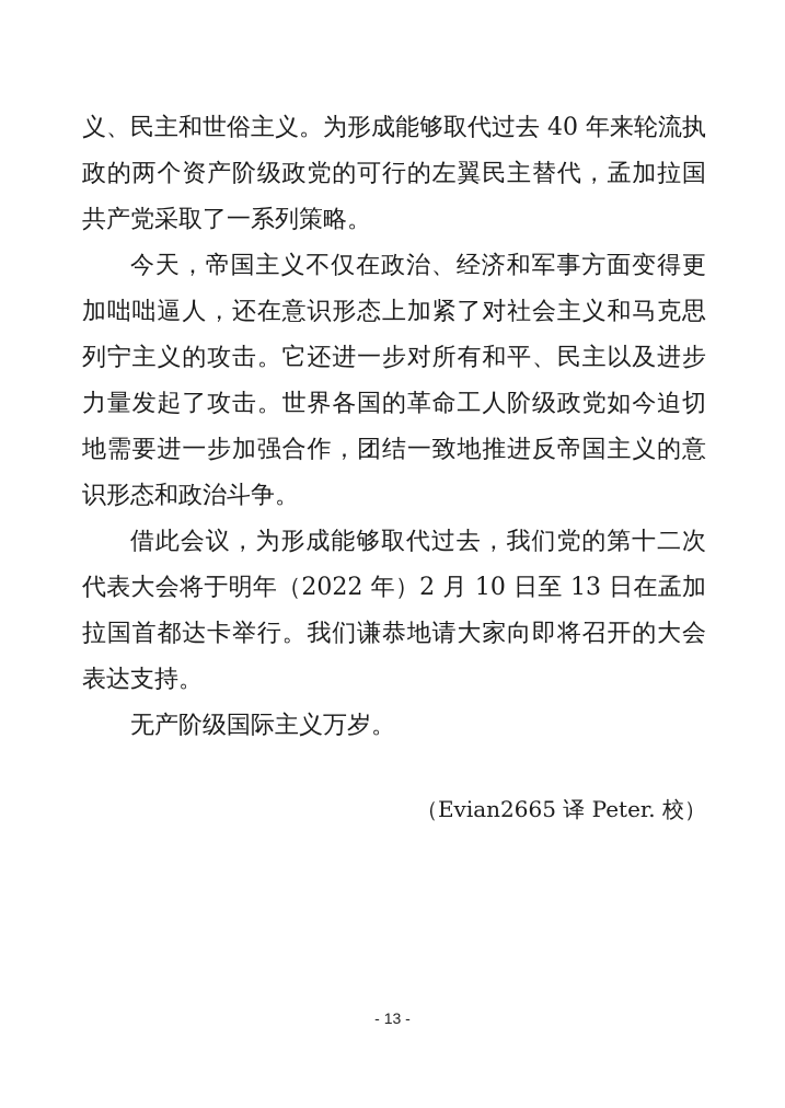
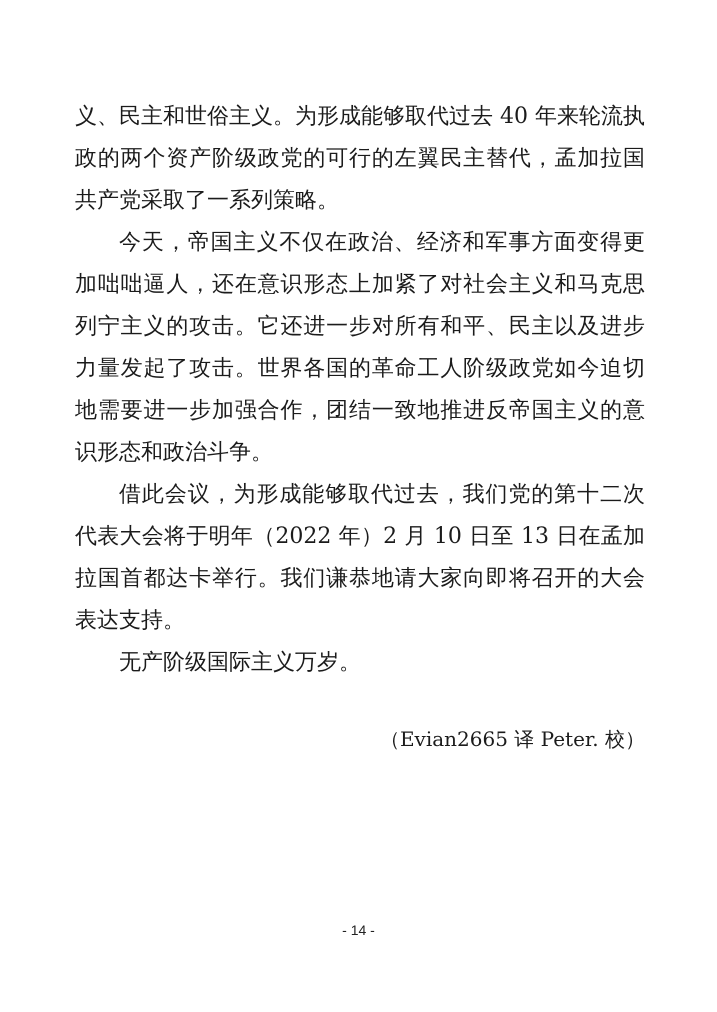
  义、民主和世俗主义。为形成能够取代过去 40 年来轮流执政的两个资产阶级政党的可行的左翼民主替代，孟加拉国共产党采取了一系列策略。
  今天，帝国主义不仅在政治、经济和军事方面变得更加咄咄逼人，还在意识形态上加紧了对社会主义和马克思列宁主义的攻击。它还进一步对所有和平、民主以及进步力量发起了攻击。世界各国的革命工人阶级政党如今迫切地需要进一步加强合作，团结一致地推进反帝国主义的意识形态和政治斗争。
  借此会议，为形成能够取代过去，我们党的第十二次代表大会将于明年（2022 年）2 月 10 日至 13 日在孟加拉国首都达卡举行。我们谦恭地请大家向即将召开的大会表达支持。
  无产阶级国际主义万岁。
  （Evian2665 译 Peter. 校）
- - 13 -
+ - 14 -
